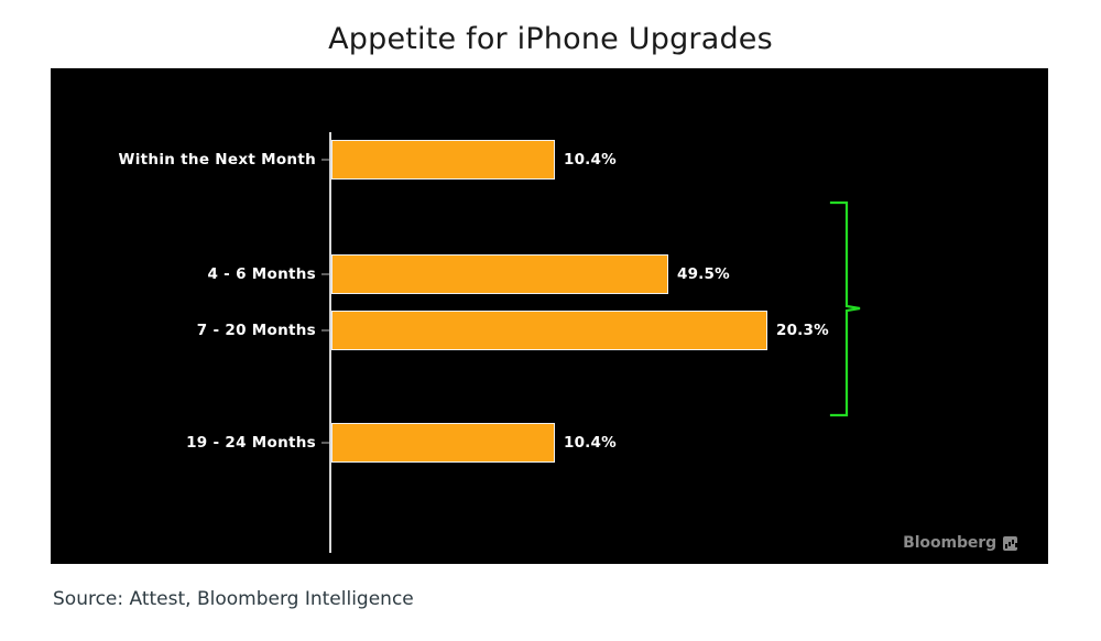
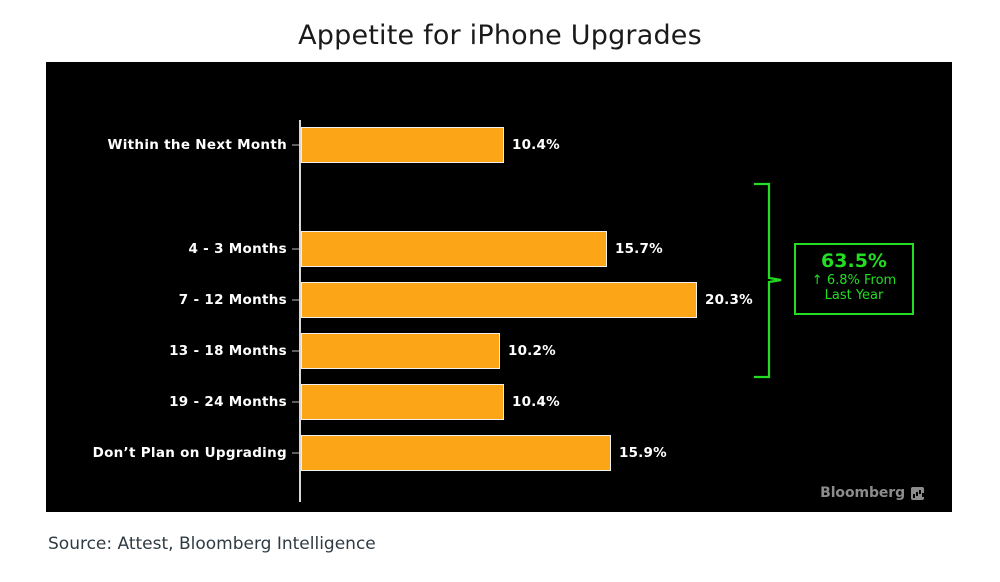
  Appetite for iPhone Upgrades
  Within the Next Month
  10.4%
- 4 - 6 Months
+ 4 - 3 Months
- 49.5%
+ 15.7%
- 7 - 20 Months
+ 7 - 12 Months
  20.3%
+ 13 - 18 Months
+ 10.2%
  19 - 24 Months
  10.4%
+ Don’t Plan on Upgrading
+ 15.9%
+ 63.5%
+ ↑ 6.8% From
+ Last Year
  Bloomberg
  Source: Attest, Bloomberg Intelligence
